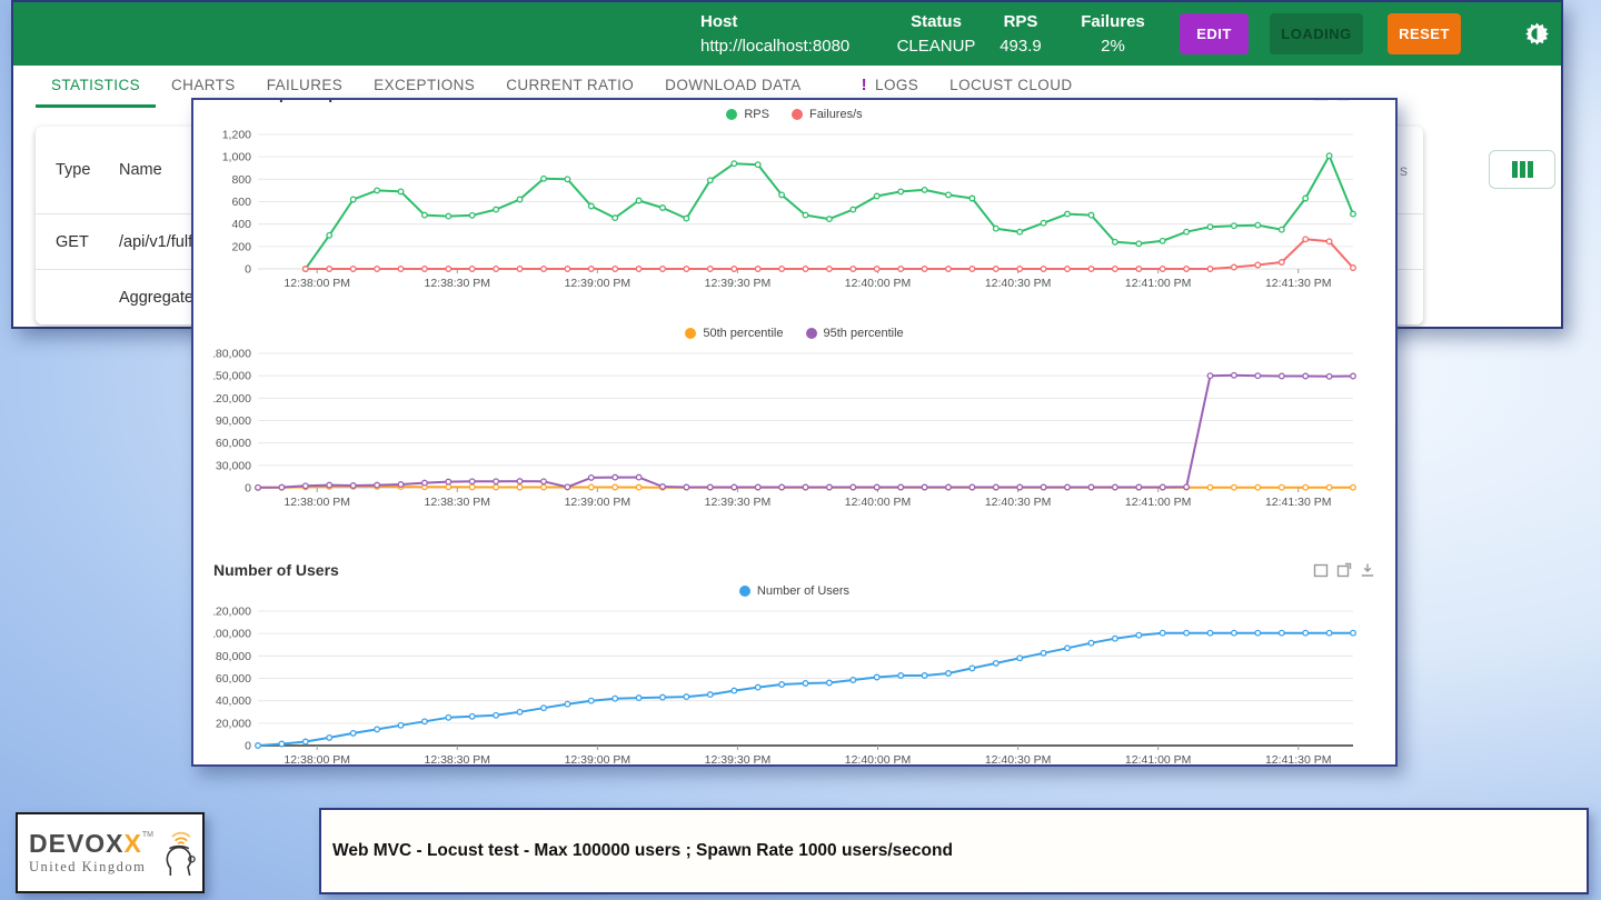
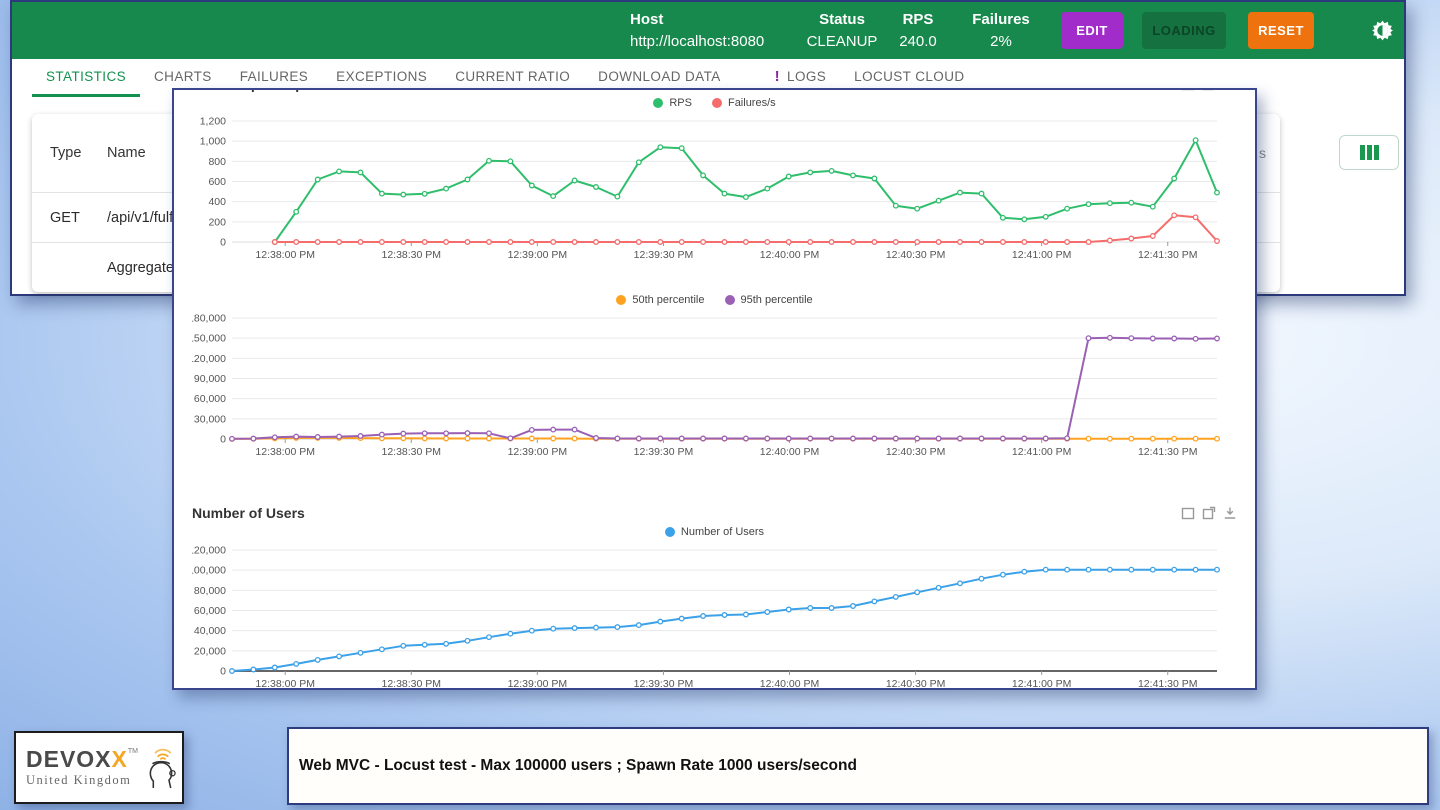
  Host
  http://localhost:8080
  Status
  CLEANUP
  RPS
- 493.9
+ 240.0
  Failures
  2%
  EDIT
  LOADING
  RESET
  STATISTICS
  CHARTS
  FAILURES
  EXCEPTIONS
  CURRENT RATIO
  DOWNLOAD DATA
  !
  LOGS
  LOCUST CLOUD
  Type
  Name
  s
  GET
  /api/v1/ful
  Aggregate
  RPS
  Failures/s
  0
  200
  400
  600
  800
  1,000
  1,200
  12:38:00 PM
  12:38:30 PM
  12:39:00 PM
  12:39:30 PM
  12:40:00 PM
  12:40:30 PM
  12:41:00 PM
  12:41:30 PM
  50th percentile
  95th percentile
  0
  30,000
  60,000
  90,000
  20,000
  50,000
  80,000
  12:38:00 PM
  12:38:30 PM
  12:39:00 PM
  12:39:30 PM
  12:40:00 PM
  12:40:30 PM
  12:41:00 PM
  12:41:30 PM
  Number of Users
  Number of Users
  0
  20,000
  40,000
  60,000
  80,000
  00,000
  20,000
  12:38:00 PM
  12:38:30 PM
  12:39:00 PM
  12:39:30 PM
  12:40:00 PM
  12:40:30 PM
  12:41:00 PM
  12:41:30 PM
  DEVOXX
  United Kingdom
  Web MVC - Locust test - Max 100000 users ; Spawn Rate 1000 users/second
